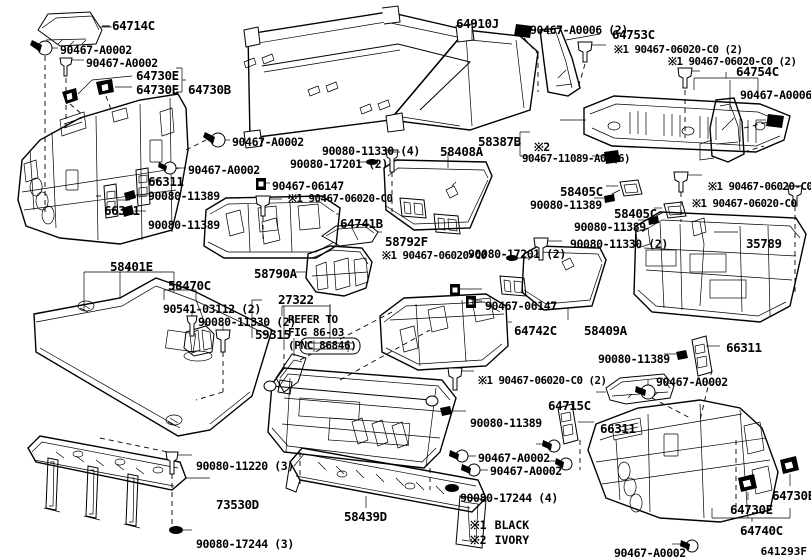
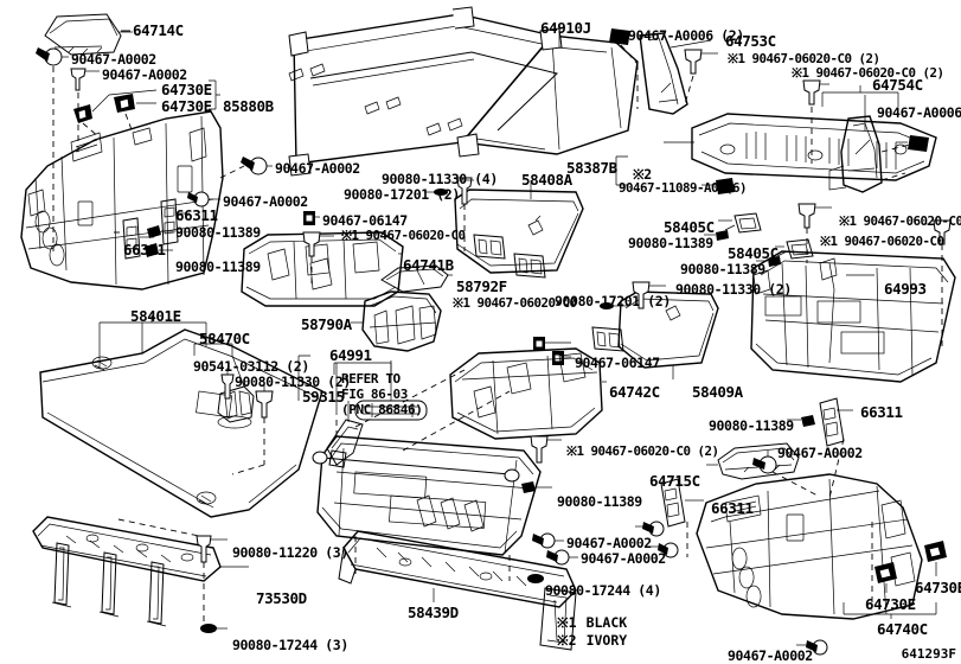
  64714C
  90467-A0002
  90467-A0002
  64730E
  64730E
- 64730B
+ 85880B
  90467-A0002
  90467-A0002
  66311
  90080-11389
  66311
  90080-11389
  58401E
  58470C
  90541-03112 (2)
  90080-11330 (2)
  59315
- 27322
+ 64991
  90080-11220 (3)
  73530D
  90080-17244 (3)
  58439D
  90080-17244 (4)
  64910J
  90467-A0006 (2)
  64753C
  ※1 90467-06020-C0 (2)
  ※1 90467-06020-C0 (2)
  64754C
  90467-A0006
  58387B
  ※2
  90467-11089-A0 (6)
  58408A
  90080-11330 (4)
  90080-17201 (2)
  90467-06147
  ※1 90467-06020-C0
  64741B
  58792F
  ※1 90467-06020-C0
  58790A
  90080-17201 (2)
  90467-06147
  64742C
  58405C
  90080-11389
  58405C
  90080-11389
  90080-11330 (2)
  ※1 90467-06020-C0
  ※1 90467-06020-C0
- 35789
+ 64993
  58409A
  ※1 90467-06020-C0 (2)
  90080-11389
  90467-A0002
  90467-A0002
  90080-11389
  66311
  90467-A0002
  64715C
  66311
  64730E
  64730
  64740C
  90467-A0002
  REFER TO
  FIG 86-03
  (PNC 86846)
  ※1 BLACK
  ※2 IVORY
  641293F
